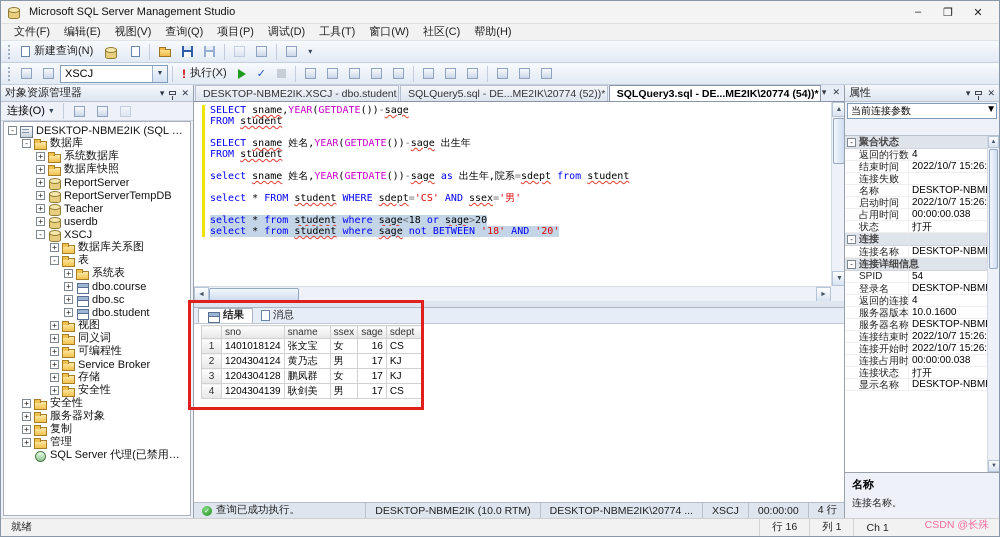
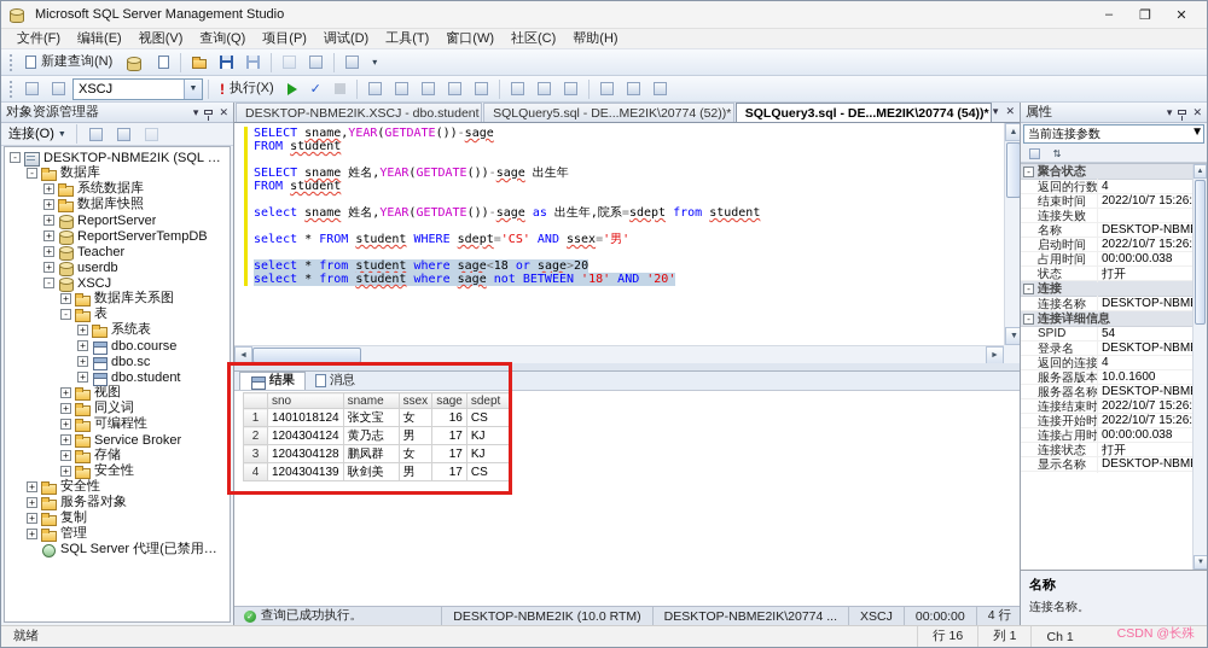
  Microsoft SQL Server Management Studio
  –
  ❐
  ✕
  文件(F)
  编辑(E)
  视图(V)
  查询(Q)
  项目(P)
  调试(D)
  工具(T)
  窗口(W)
  社区(C)
  帮助(H)
  新建查询(N)
  ▾
  XSCJ
  !
  执行(X)
  ✓
  对象资源管理器
  ▾
  ✕
  连接(O)
  -
  -
  数据库
  +
  系统数据库
  +
  数据库快照
  +
  ReportServer
  +
  ReportServerTempDB
  +
  Teacher
  +
  userdb
  -
  XSCJ
  +
  数据库关系图
  -
  表
  +
  系统表
  +
  dbo.course
  +
  dbo.sc
  +
  dbo.student
  +
  视图
  +
  同义词
  +
  可编程性
  +
  Service Broker
  +
  存储
  +
  安全性
  +
  安全性
  +
  服务器对象
  +
  复制
  +
  管理
  SQL Server 代理(已禁用代理
  DESKTOP-NBME2IK.XSCJ - dbo.student
  SQLQuery5.sql - DE...ME2IK\20774 (52))*
  SQLQuery3.sql - DE...ME2IK\20774 (54))*
  ▾
  ✕
  SELECT sname,YEAR(GETDATE())-sage
  FROM student
  SELECT sname 姓名,YEAR(GETDATE())-sage 出生年
  FROM student
  select sname 姓名,YEAR(GETDATE())-sage as 出生年,院系=sdept from student
  select * FROM student WHERE sdept='CS' AND ssex='男'
  select * from student where sage<18 or sage>20
  select * from student where sage not BETWEEN '18' AND '20'
  结果
  消息
  	sno	sname	ssex	sage	sdept
  1	1401018124	张文宝	女	16	CS
  2	1204304124	黄乃志	男	17	KJ
  3	1204304128	鹏凤群	女	17	KJ
  4	1204304139	耿剑美	男	17	CS
  查询已成功执行。
  DESKTOP-NBME2IK (10.0 RTM)
  DESKTOP-NBME2IK\20774 ...
  XSCJ
  00:00:00
  4 行
  属性
  ▾
  ✕
  当前连接参数
  ▼
+ ⇅
  -
  聚合状态
  返回的行数
  4
  结束时间
  2022/10/7 15:26:
  连接失败
  名称
  DESKTOP-NBM
  启动时间
  2022/10/7 15:26:
  占用时间
  00:00:00.038
  状态
  打开
  -
  连接
  连接名称
  DESKTOP-NBM
  -
  连接详细信息
  SPID
  54
  登录名
  DESKTOP-NBM
  返回的连接
  4
  服务器版本
  10.0.1600
  服务器名称
  DESKTOP-NBM
  连接结束时
  2022/10/7 15:26:
  连接开始时
  2022/10/7 15:26:
  连接占用时
  00:00:00.038
  连接状态
  打开
  显示名称
  DESKTOP-NBM
  名称
  连接名称。
  就绪
  行 16
  列 1
  Ch 1
  CSDN @长殊
